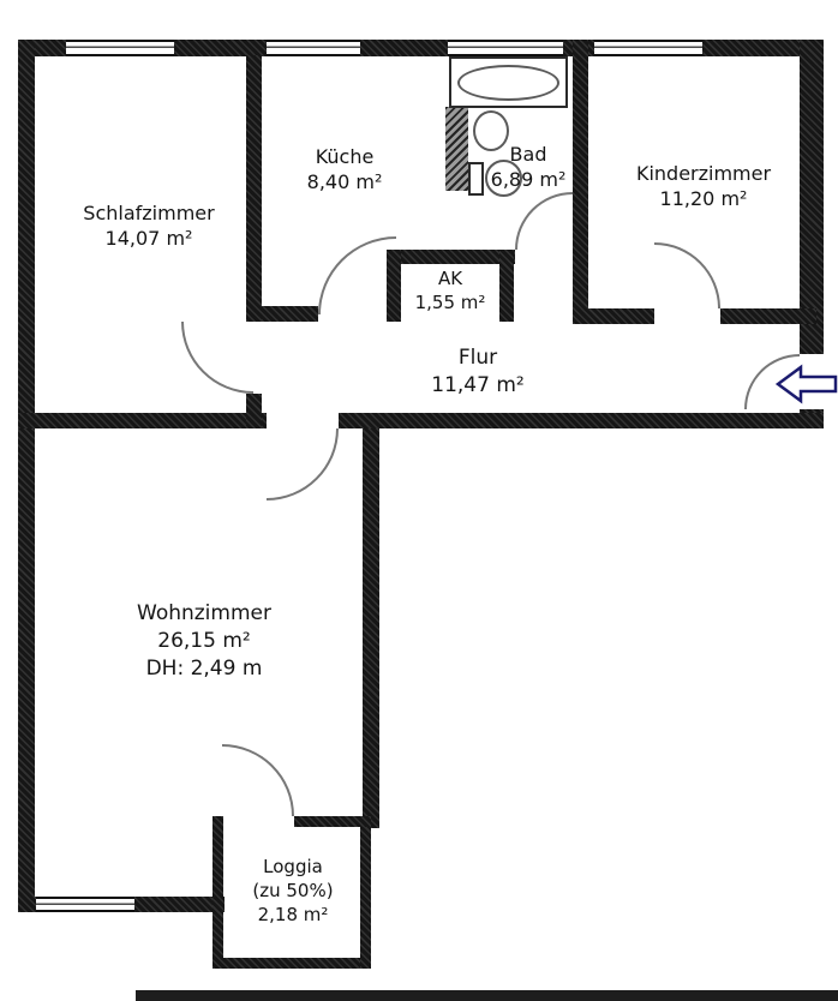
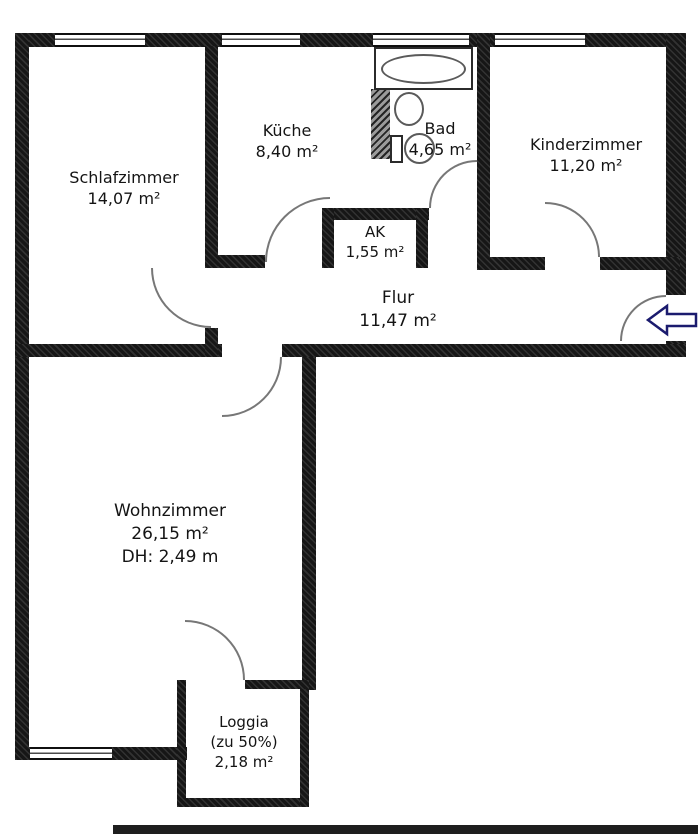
  Schlafzimmer
  14,07 m²
  Küche
  8,40 m²
  Bad
- 6,89 m²
+ 4,65 m²
  Kinderzimmer
  11,20 m²
  AK
  1,55 m²
  Flur
  11,47 m²
  Wohnzimmer
  26,15 m²
  DH: 2,49 m
  Loggia
  (zu 50%)
  2,18 m²
